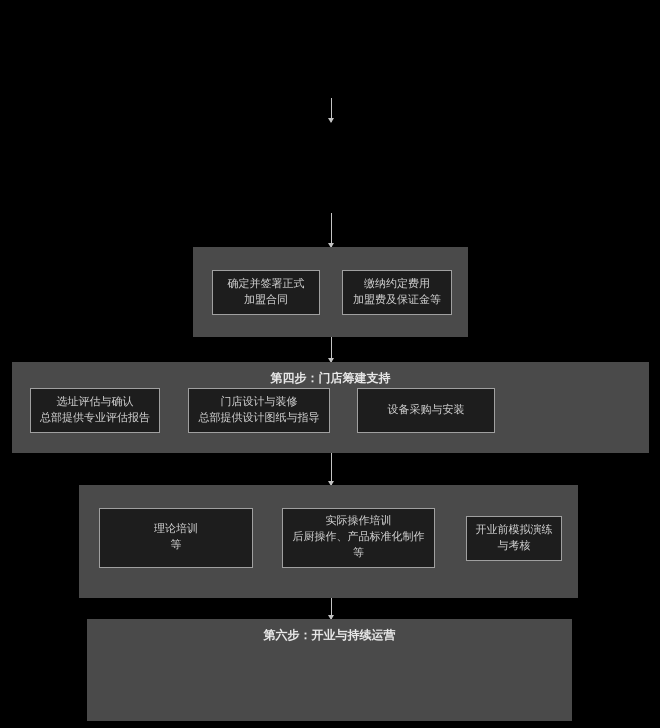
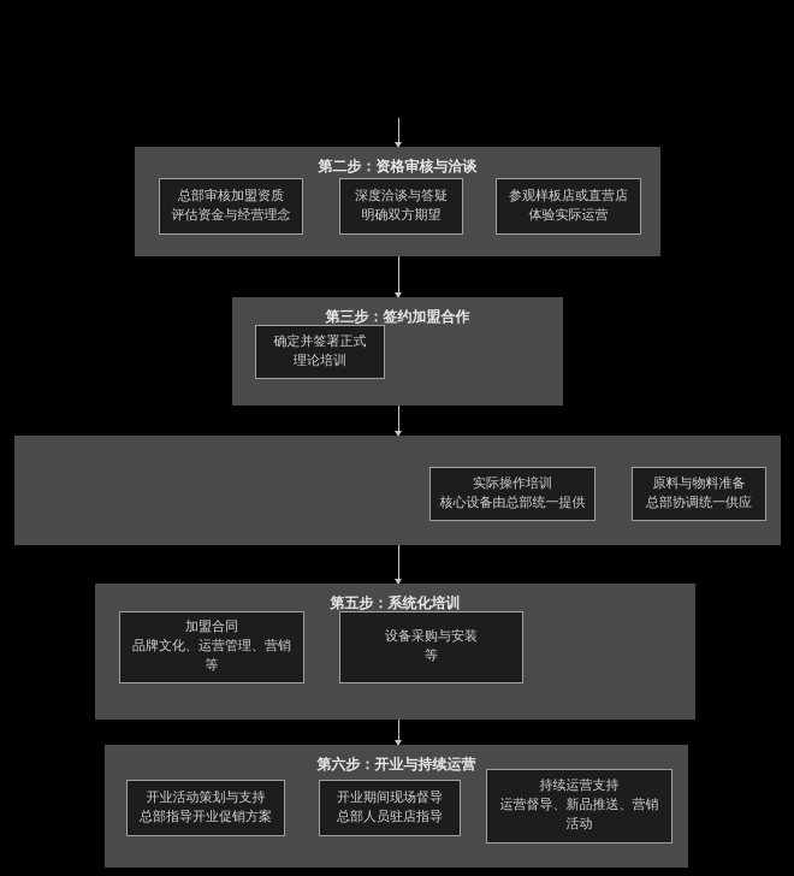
+ 第二步：资格审核与洽谈
+ 总部审核加盟资质
+ 评估资金与经营理念
+ 深度洽谈与答疑
+ 明确双方期望
+ 参观样板店或直营店
+ 体验实际运营
+ 第三步：签约加盟合作
  确定并签署正式
- 加盟合同
+ 理论培训
- 缴纳约定费用
- 加盟费及保证金等
- 第四步：门店筹建支持
- 选址评估与确认
- 总部提供专业评估报告
- 门店设计与装修
- 总部提供设计图纸与指导
- 设备采购与安装
+ 实际操作培训
+ 核心设备由总部统一提供
+ 原料与物料准备
+ 总部协调统一供应
+ 第五步：系统化培训
- 理论培训
+ 加盟合同
+ 品牌文化、运营管理、营销
  等
- 实际操作培训
+ 设备采购与安装
- 后厨操作、产品标准化制作
  等
- 开业前模拟演练
- 与考核
  第六步：开业与持续运营
+ 开业活动策划与支持
+ 总部指导开业促销方案
+ 开业期间现场督导
+ 总部人员驻店指导
+ 持续运营支持
+ 运营督导、新品推送、营销
+ 活动
